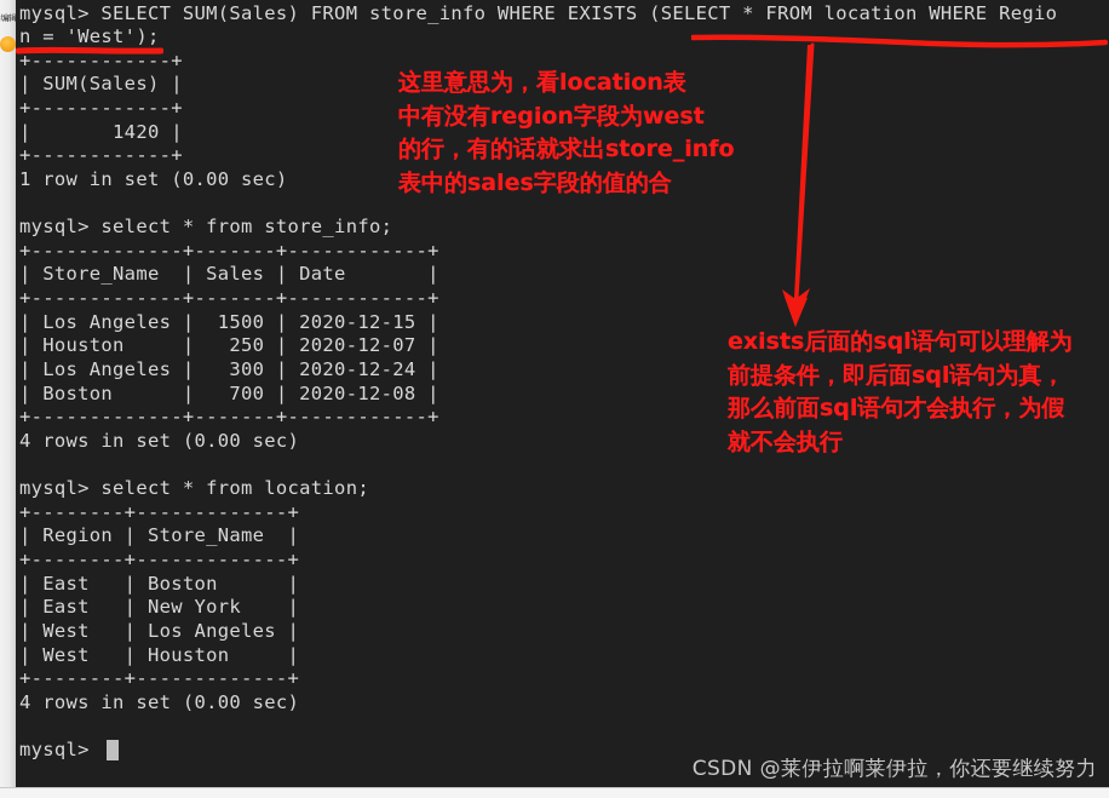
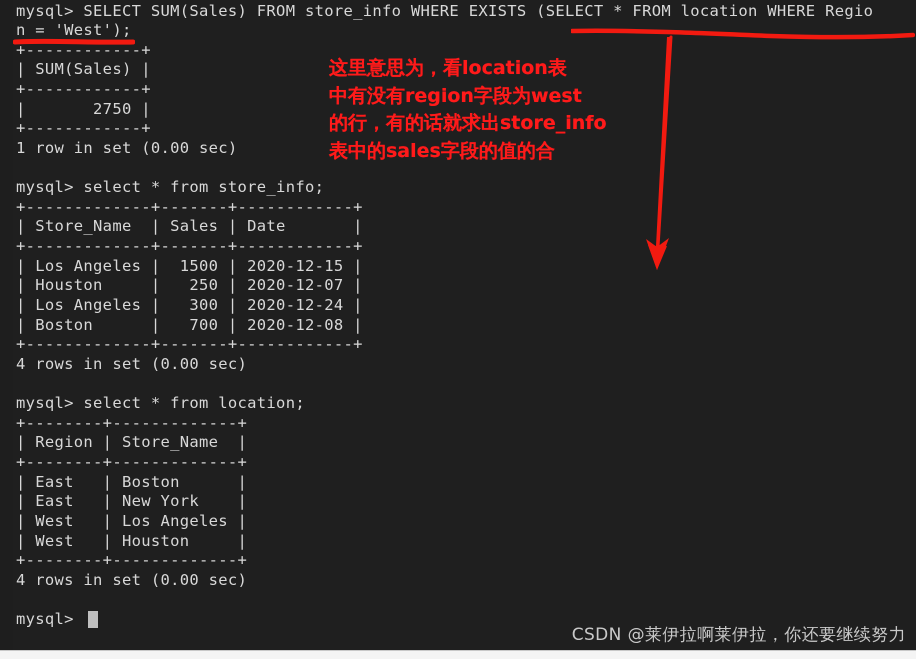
  mysql> SELECT SUM(Sales) FROM store_info WHERE EXISTS (SELECT * FROM location WHERE Regio
  n = 'West');
  +------------+
  | SUM(Sales) |
  +------------+
- | 1420 |
+ | 2750 |
  +------------+
  1 row in set (0.00 sec)
  mysql> select * from store_info;
  +-------------+-------+------------+
  | Store_Name | Sales | Date |
  +-------------+-------+------------+
  | Los Angeles | 1500 | 2020-12-15 |
  | Houston | 250 | 2020-12-07 |
  | Los Angeles | 300 | 2020-12-24 |
  | Boston | 700 | 2020-12-08 |
  +-------------+-------+------------+
  4 rows in set (0.00 sec)
  mysql> select * from location;
  +--------+-------------+
  | Region | Store_Name |
  +--------+-------------+
  | East | Boston |
  | East | New York |
  | West | Los Angeles |
  | West | Houston |
  +--------+-------------+
  4 rows in set (0.00 sec)
  mysql>
  这里意思为，看location表
  中有没有region字段为west
  的行，有的话就求出store_info
  表中的sales字段的值的合
- exists后面的sql语句可以理解为
- 前提条件，即后面sql语句为真，
- 那么前面sql语句才会执行，为假
- 就不会执行
  CSDN @莱伊拉啊莱伊拉，你还要继续努力
- 编辑
